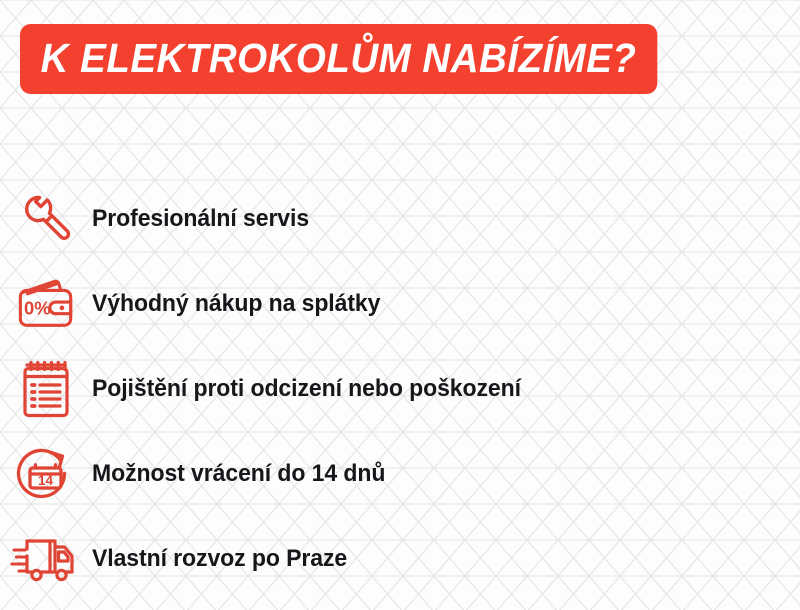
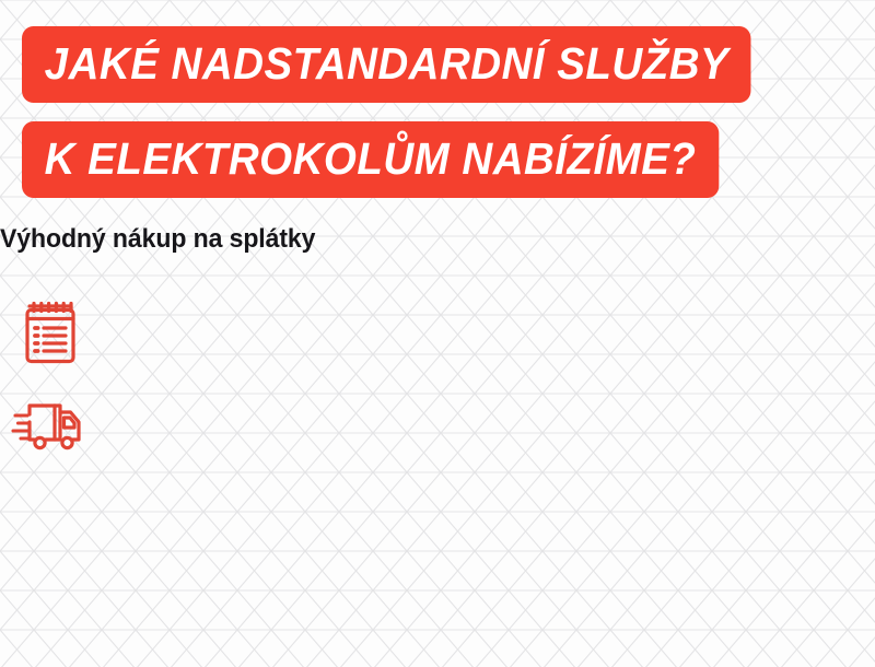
+ JAKÉ NADSTANDARDNÍ SLUŽBY
  K ELEKTROKOLŮM NABÍZÍME?
- Profesionální servis
- 0%
  Výhodný nákup na splátky
- Pojištění proti odcizení nebo poškození
- 14
- Možnost vrácení do 14 dnů
- Vlastní rozvoz po Praze
